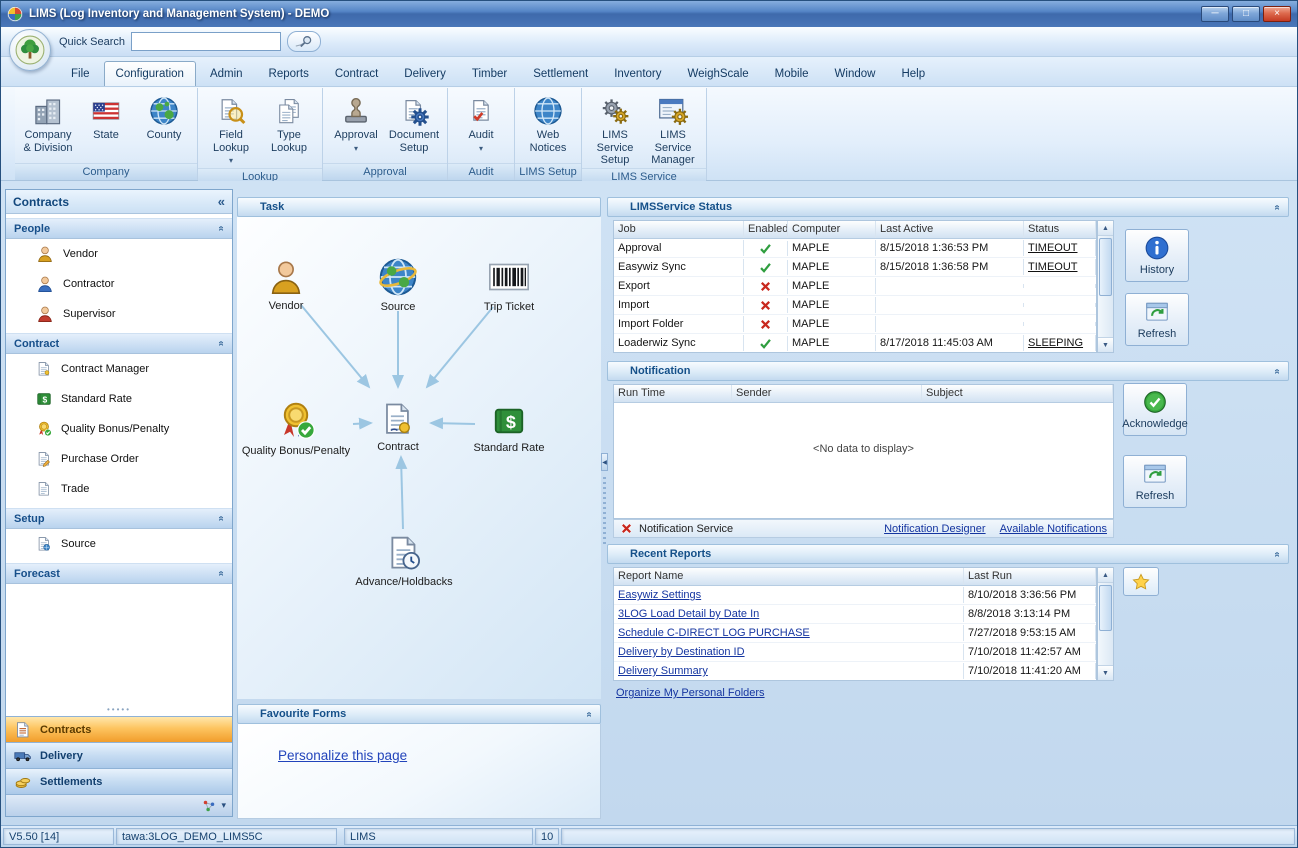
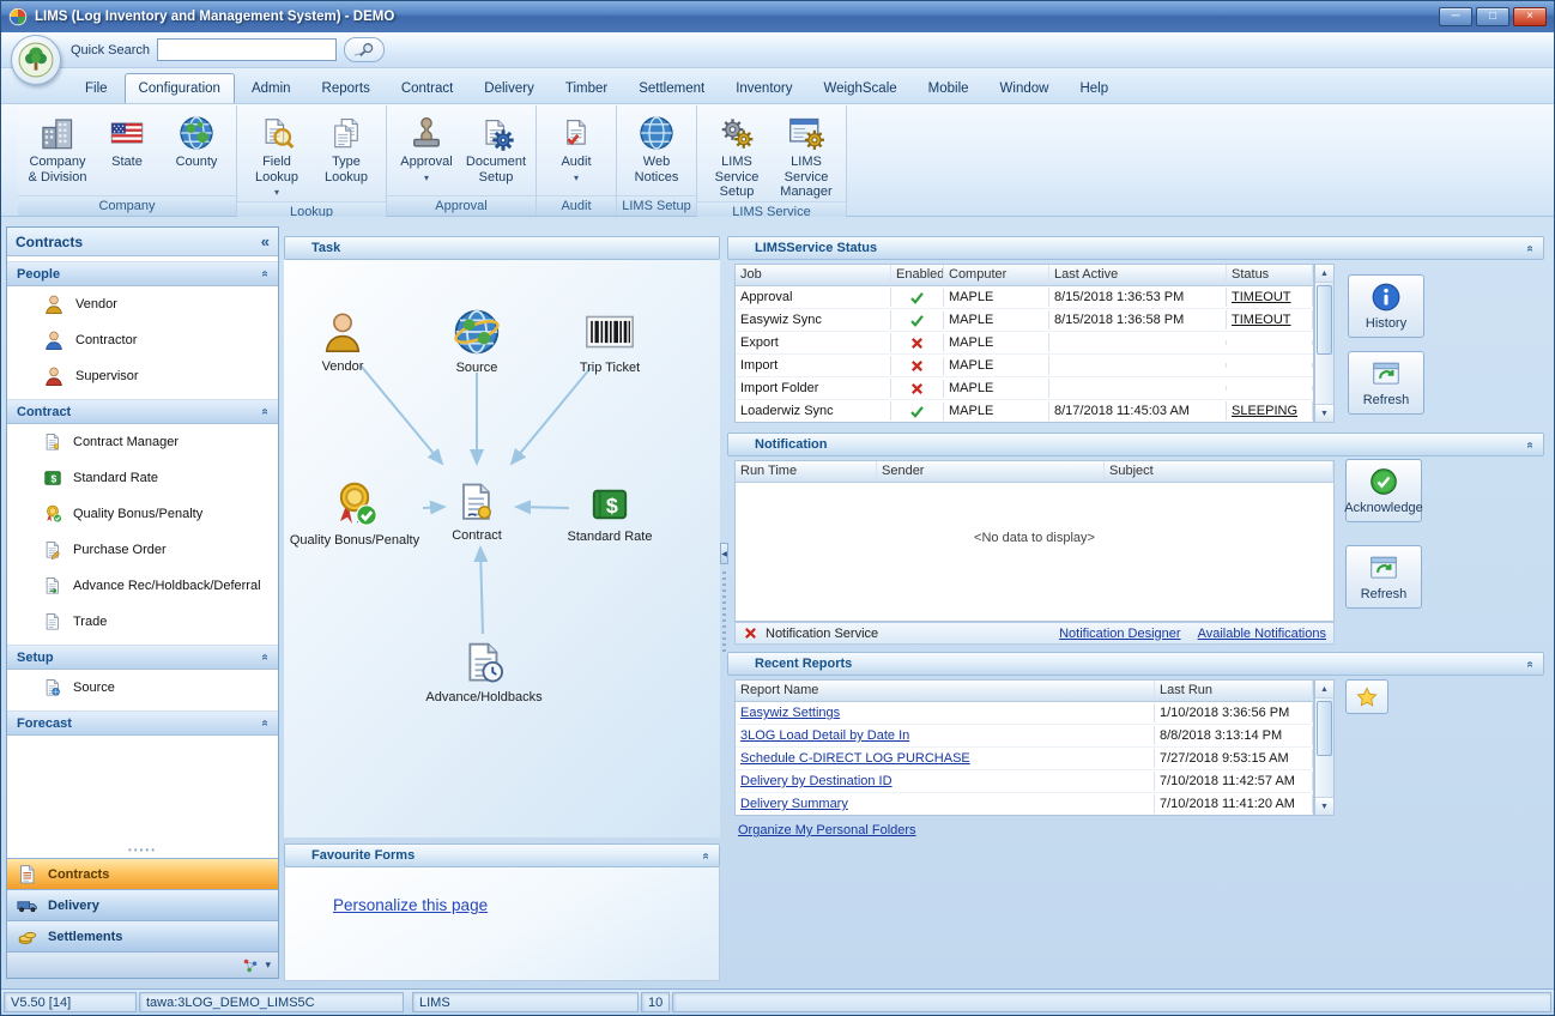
  LIMS (Log Inventory and Management System) - DEMO
  ─
  □
  ×
  Quick Search
  File
  Configuration
  Admin
  Reports
  Contract
  Delivery
  Timber
  Settlement
  Inventory
  WeighScale
  Mobile
  Window
  Help
  Company & Division
  State
  County
  Company
  Field Lookup
  ▾
  Type Lookup
  Lookup
  Approval
  ▾
  Document Setup
  Approval
  Audit
  ▾
  Audit
  Web Notices
  LIMS Setup
  LIMS Service Setup
  LIMS Service Manager
  LIMS Service
  Contracts
  «
  People
  Vendor
  Contractor
  Supervisor
  Contract
  Contract Manager
  $
  Standard Rate
  Quality Bonus/Penalty
  Purchase Order
+ Advance Rec/Holdback/Deferral
  Trade
  Setup
  Source
  Forecast
  •••••
  Contracts
  Delivery
  Settlements
  ▾
  Task
  Vendor
  Source
  Trip Ticket
  Quality Bonus/Penalty
  Contract
  $
  Standard Rate
  Advance/Holdbacks
  Favourite Forms
  Personalize this page
  LIMSService Status
  Job
  Enabled
  Computer
  Last Active
  Status
  Approval
  MAPLE
  8/15/2018 1:36:53 PM
  TIMEOUT
  Easywiz Sync
  MAPLE
  8/15/2018 1:36:58 PM
  TIMEOUT
  Export
  MAPLE
  Import
  MAPLE
  Import Folder
  MAPLE
  Loaderwiz Sync
  MAPLE
  8/17/2018 11:45:03 AM
  SLEEPING
  Notification
  Run Time
  Sender
  Subject
  <No data to display>
  Notification Service
  Notification Designer
  Available Notifications
  Recent Reports
  Report Name
  Last Run
  Easywiz Settings
- 8/10/2018 3:36:56 PM
+ 1/10/2018 3:36:56 PM
  3LOG Load Detail by Date In
  8/8/2018 3:13:14 PM
  Schedule C-DIRECT LOG PURCHASE
  7/27/2018 9:53:15 AM
  Delivery by Destination ID
  7/10/2018 11:42:57 AM
  Delivery Summary
  7/10/2018 11:41:20 AM
  Organize My Personal Folders
  History
  Refresh
  Acknowledge
  Refresh
  V5.50 [14]
  tawa:3LOG_DEMO_LIMS5C
  LIMS
  10
